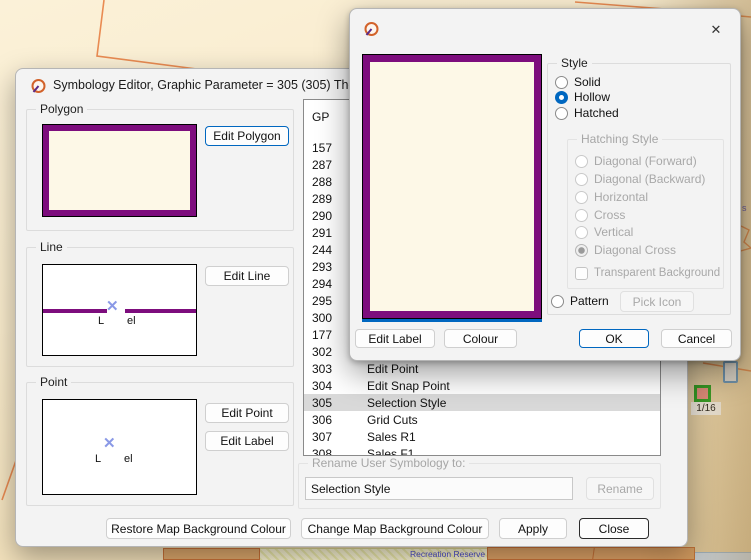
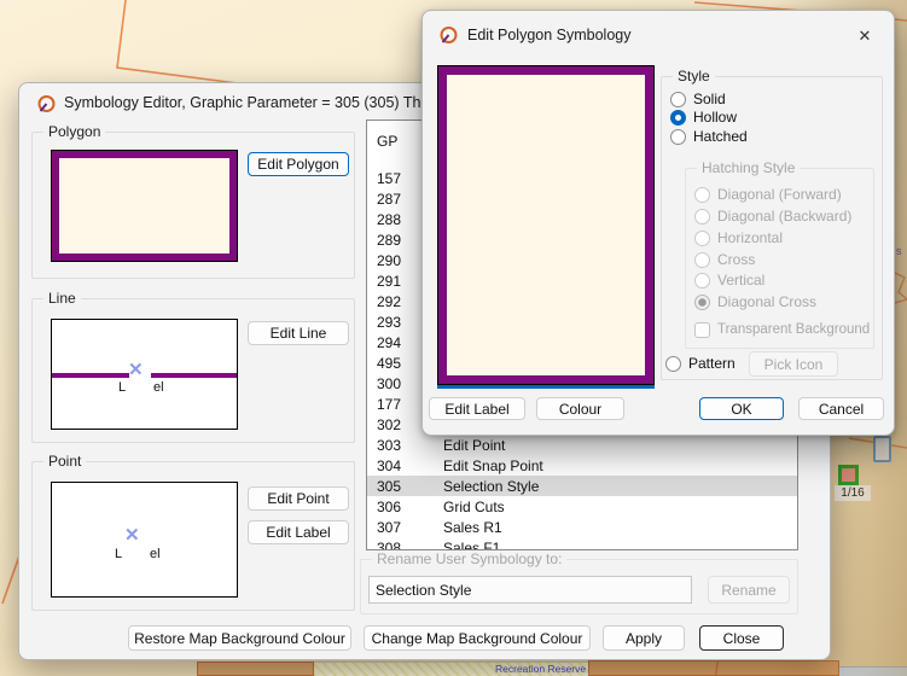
  Recreation Reserve
  Symbology Editor, Graphic Parameter = 305 (305) Th
  Polygon
  Edit Polygon
  Line
  ✕
  L
  el
  Edit Line
  Point
  ✕
  L
  el
  Edit Point
  Edit Label
  GP
  157
  287
  288
  289
  290
  291
- 244
+ 292
  293
  294
- 295
+ 495
  300
  177
  302
  303
  Edit Point
  304
  Edit Snap Point
  305
  Selection Style
  306
  Grid Cuts
  307
  Sales R1
  308
  Sales F1
  Rename User Symbology to:
  Selection Style
  Rename
  Restore Map Background Colour
  Change Map Background Colour
  Apply
  Close
+ Edit Polygon Symbology
  ✕
  Style
  Solid
  Hollow
  Hatched
  Hatching Style
  Diagonal (Forward)
  Diagonal (Backward)
  Horizontal
  Cross
  Vertical
  Diagonal Cross
  Transparent Background
  Pattern
  Pick Icon
  Edit Label
  Colour
  OK
  Cancel
